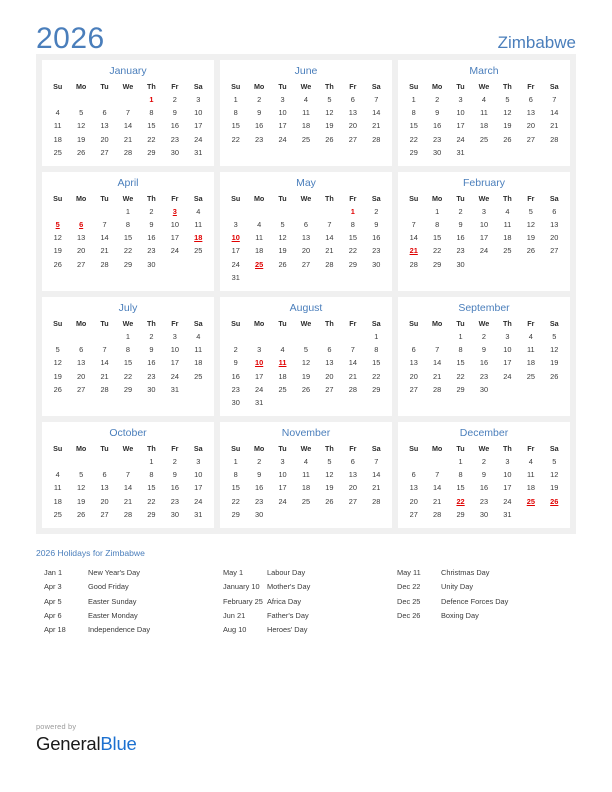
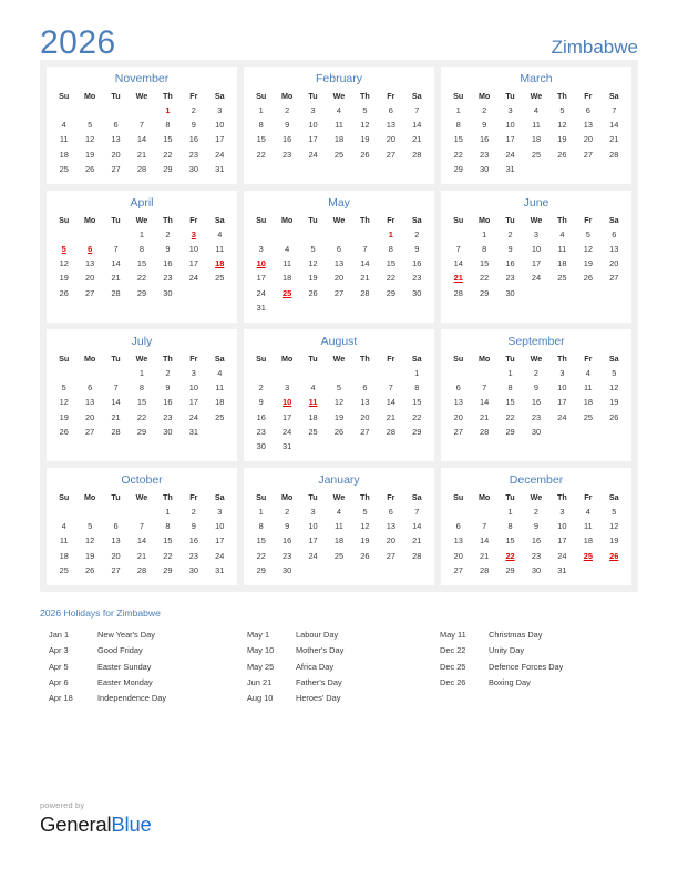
  2026
  Zimbabwe
- January
+ November
  Su	Mo	Tu	We	Th	Fr	Sa
  				1	2	3
  4	5	6	7	8	9	10
  11	12	13	14	15	16	17
  18	19	20	21	22	23	24
  25	26	27	28	29	30	31
- June
+ February
  Su	Mo	Tu	We	Th	Fr	Sa
  1	2	3	4	5	6	7
  8	9	10	11	12	13	14
  15	16	17	18	19	20	21
  22	23	24	25	26	27	28
  March
  Su	Mo	Tu	We	Th	Fr	Sa
  1	2	3	4	5	6	7
  8	9	10	11	12	13	14
  15	16	17	18	19	20	21
  22	23	24	25	26	27	28
  29	30	31
  April
  Su	Mo	Tu	We	Th	Fr	Sa
  			1	2	3	4
  5	6	7	8	9	10	11
  12	13	14	15	16	17	18
  19	20	21	22	23	24	25
  26	27	28	29	30
  May
  Su	Mo	Tu	We	Th	Fr	Sa
  					1	2
  3	4	5	6	7	8	9
  10	11	12	13	14	15	16
  17	18	19	20	21	22	23
  24	25	26	27	28	29	30
  31
- February
+ June
  Su	Mo	Tu	We	Th	Fr	Sa
  	1	2	3	4	5	6
  7	8	9	10	11	12	13
  14	15	16	17	18	19	20
  21	22	23	24	25	26	27
  28	29	30
  July
  Su	Mo	Tu	We	Th	Fr	Sa
  			1	2	3	4
  5	6	7	8	9	10	11
  12	13	14	15	16	17	18
  19	20	21	22	23	24	25
  26	27	28	29	30	31
  August
  Su	Mo	Tu	We	Th	Fr	Sa
  						1
  2	3	4	5	6	7	8
  9	10	11	12	13	14	15
  16	17	18	19	20	21	22
  23	24	25	26	27	28	29
  30	31
  September
  Su	Mo	Tu	We	Th	Fr	Sa
  		1	2	3	4	5
  6	7	8	9	10	11	12
  13	14	15	16	17	18	19
  20	21	22	23	24	25	26
  27	28	29	30
  October
  Su	Mo	Tu	We	Th	Fr	Sa
  				1	2	3
  4	5	6	7	8	9	10
  11	12	13	14	15	16	17
  18	19	20	21	22	23	24
  25	26	27	28	29	30	31
- November
+ January
  Su	Mo	Tu	We	Th	Fr	Sa
  1	2	3	4	5	6	7
  8	9	10	11	12	13	14
  15	16	17	18	19	20	21
  22	23	24	25	26	27	28
  29	30
  December
  Su	Mo	Tu	We	Th	Fr	Sa
  		1	2	3	4	5
  6	7	8	9	10	11	12
  13	14	15	16	17	18	19
  20	21	22	23	24	25	26
  27	28	29	30	31
  2026 Holidays for Zimbabwe
  Jan 1
  New Year's Day
  Apr 3
  Good Friday
  Apr 5
  Easter Sunday
  Apr 6
  Easter Monday
  Apr 18
  Independence Day
  May 1
  Labour Day
- January 10
+ May 10
  Mother's Day
- February 25
+ May 25
  Africa Day
  Jun 21
  Father's Day
  Aug 10
  Heroes' Day
  May 11
  Christmas Day
  Dec 22
  Unity Day
  Dec 25
  Defence Forces Day
  Dec 26
  Boxing Day
  powered by
  GeneralBlue
